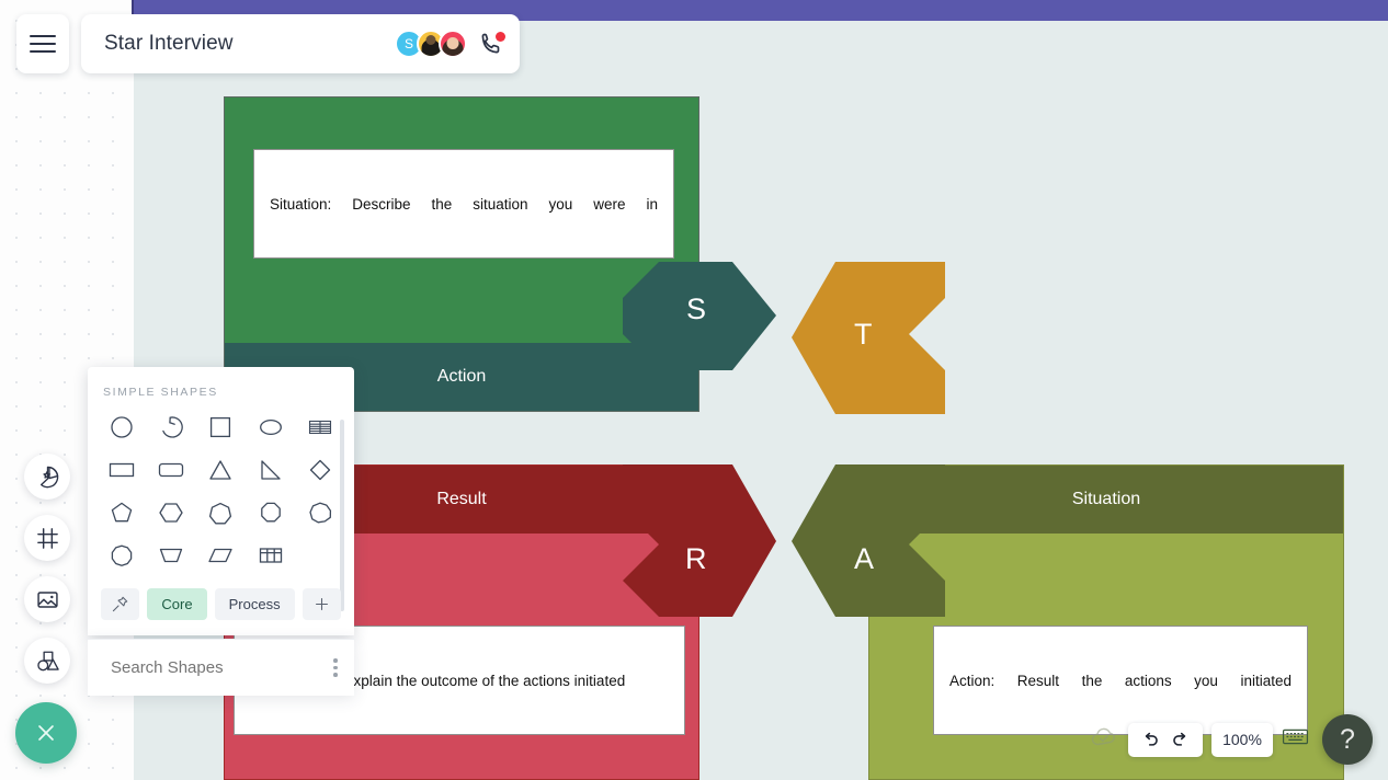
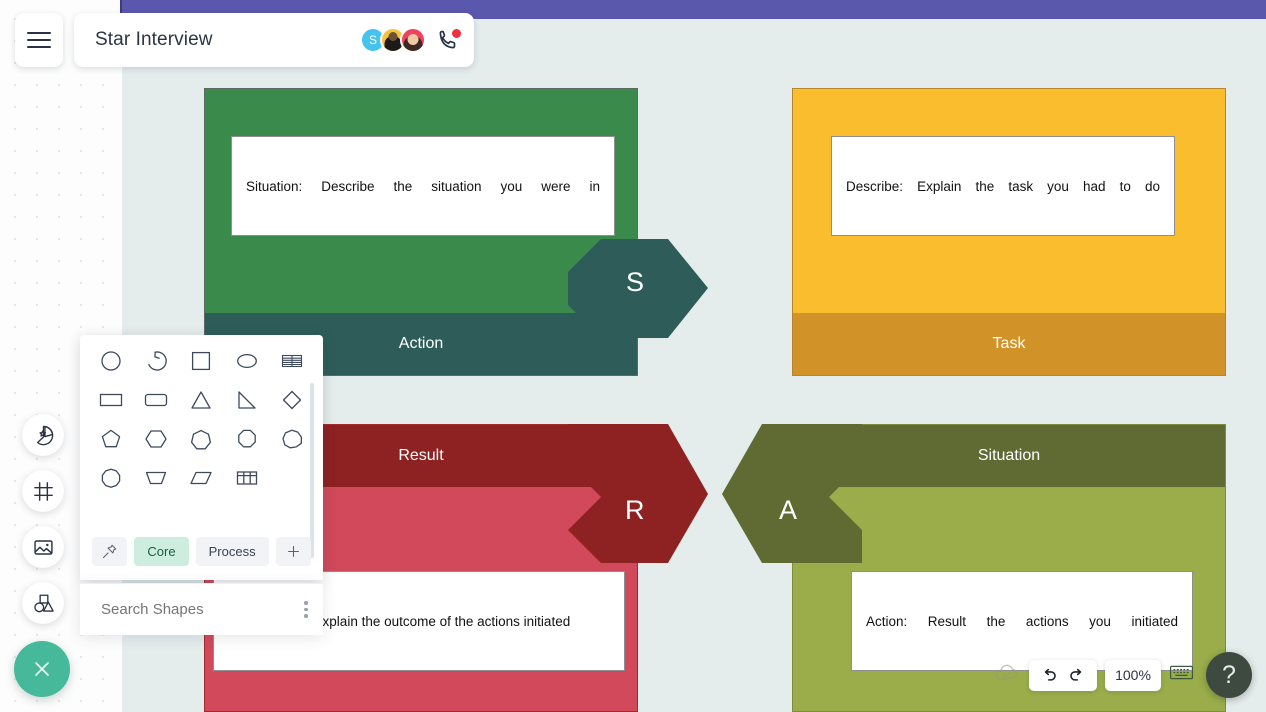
  Situation: Describe the situation you were in
  Action
+ Describe: Explain the task you had to do
+ Task
  Result
  xplain the outcome of the actions initiated
  Situation
  Action: Result the actions you initiated
  S
- T
  R
  A
  Star Interview
  S
- SIMPLE SHAPES
  Core
  Process
  Search Shapes
  100%
  ?
